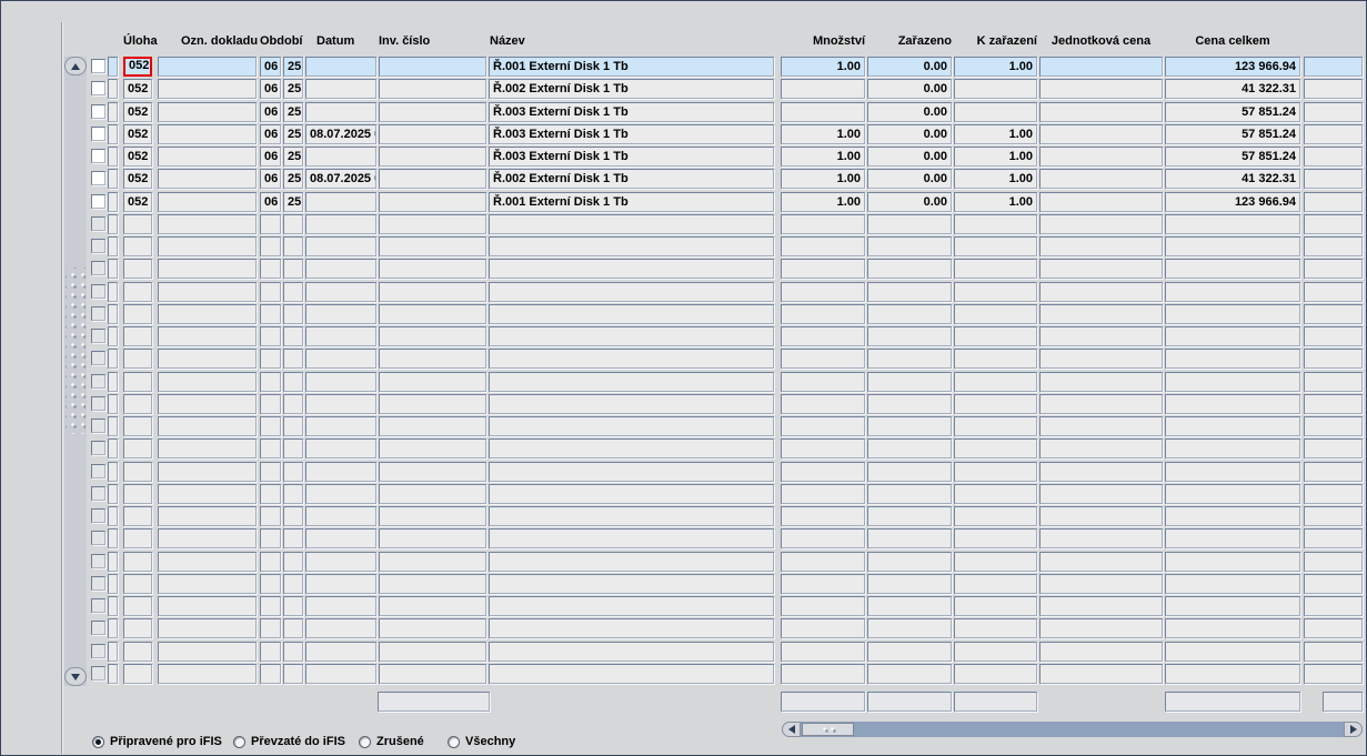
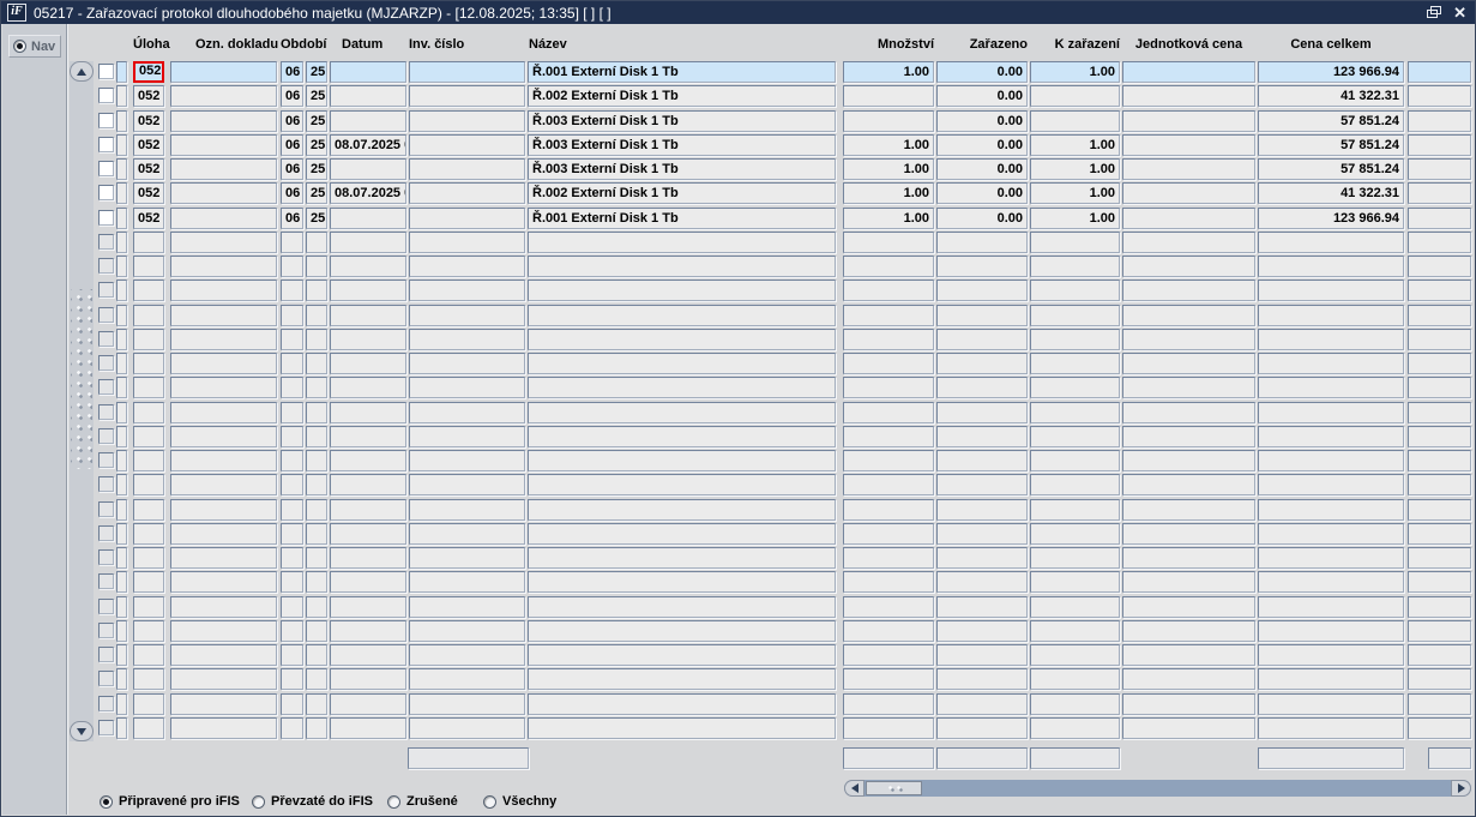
+ iF
+ 05217 - Zařazovací protokol dlouhodobého majetku (MJZARZP) - [12.08.2025; 13:35] [ ] [ ]
+ ✕
+ Nav
  Úloha
  Ozn. dokladu
  Období
  Datum
  Inv. číslo
  Název
  Množství
  Zařazeno
  K zařazení
  Jednotková cena
  Cena celkem
  052
  06
  25
  Ř.001 Externí Disk 1 Tb
  1.00
  0.00
  1.00
  123 966.94
  052
  06
  25
  Ř.002 Externí Disk 1 Tb
  0.00
  41 322.31
  052
  06
  25
  Ř.003 Externí Disk 1 Tb
  0.00
  57 851.24
  052
  06
  25
  08.07.2025
  Ř.003 Externí Disk 1 Tb
  1.00
  0.00
  1.00
  57 851.24
  052
  06
  25
  Ř.003 Externí Disk 1 Tb
  1.00
  0.00
  1.00
  57 851.24
  052
  06
  25
  08.07.2025
  Ř.002 Externí Disk 1 Tb
  1.00
  0.00
  1.00
  41 322.31
  052
  06
  25
  Ř.001 Externí Disk 1 Tb
  1.00
  0.00
  1.00
  123 966.94
  Připravené pro iFIS
  Převzaté do iFIS
  Zrušené
  Všechny
